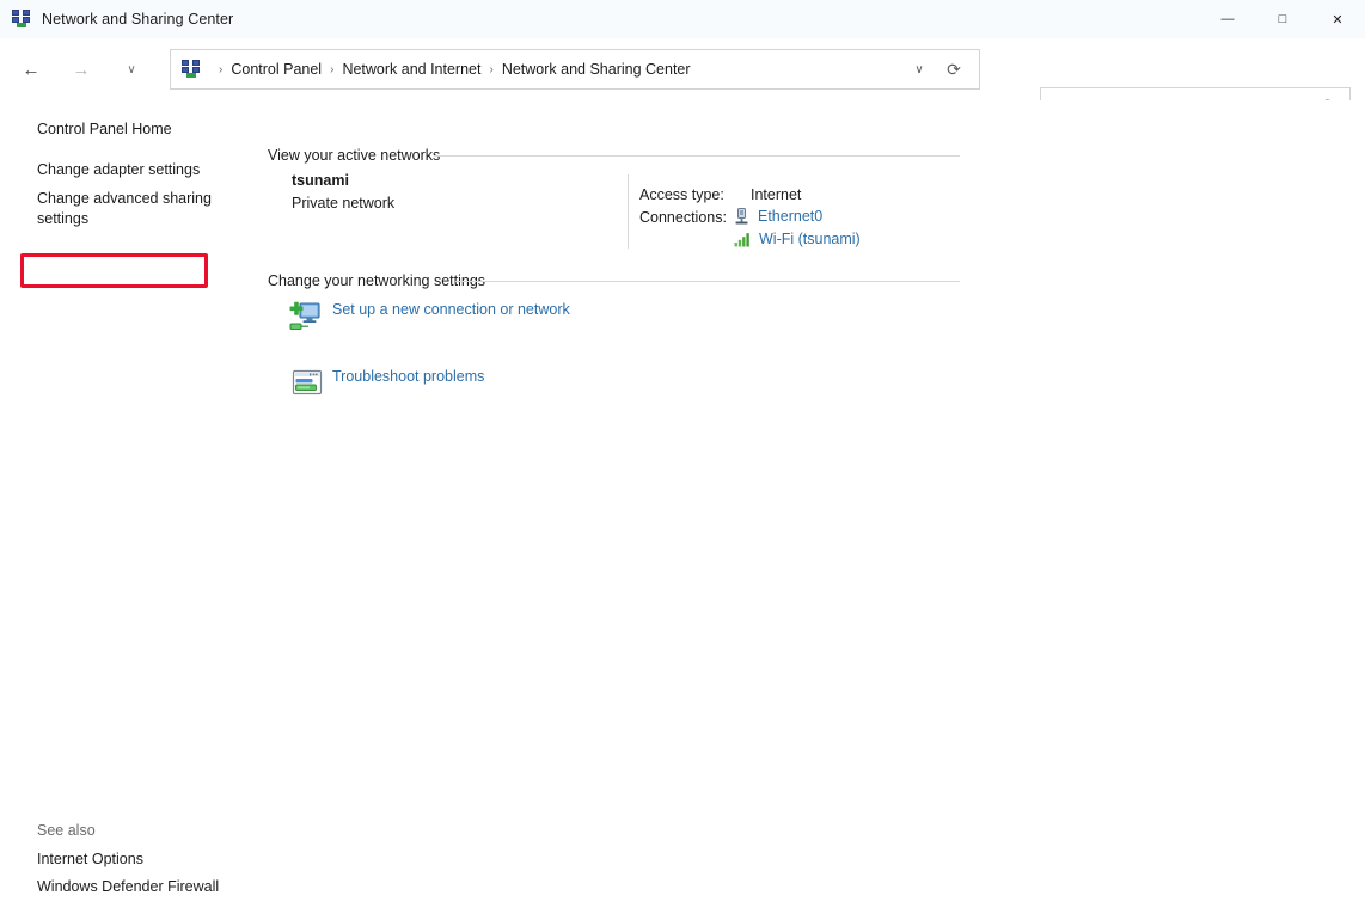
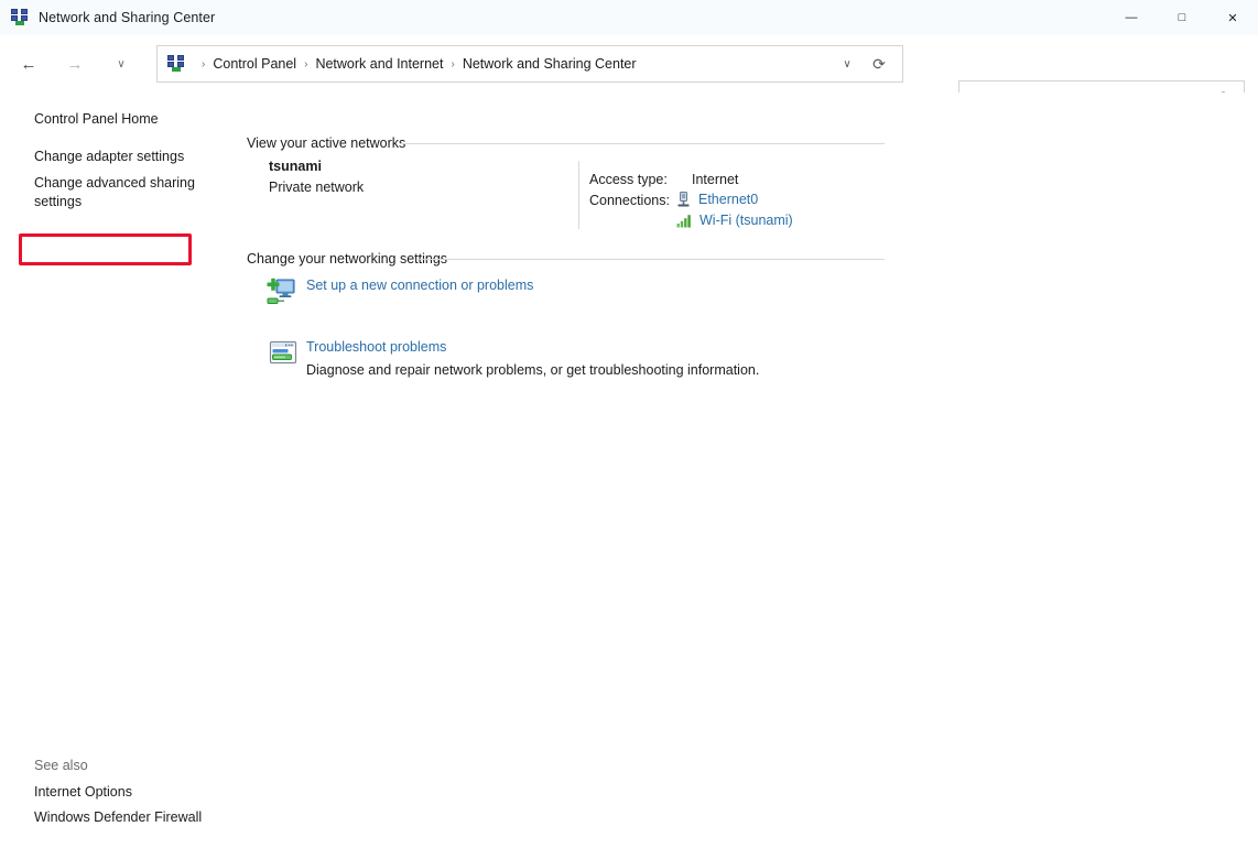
  Network and Sharing Center
  —
  □
  ✕
  ←
  →
  ∨
  ›
  Control Panel
  ›
  Network and Internet
  ›
  Network and Sharing Center
  ∨
  ⟳
  Control Panel Home
  Change adapter settings
  Change advanced sharing settings
  See also
  Internet Options
  Windows Defender Firewall
  View your active network
  tsunami
  Private network
  Access type:
  Internet
  Connections:
  Ethernet0
  Wi-Fi (tsunami)
  Change your networking set
- Set up a new connection or network
+ Set up a new connection or problems
  Troubleshoot problems
+ Diagnose and repair network problems, or get troubleshooting information.
